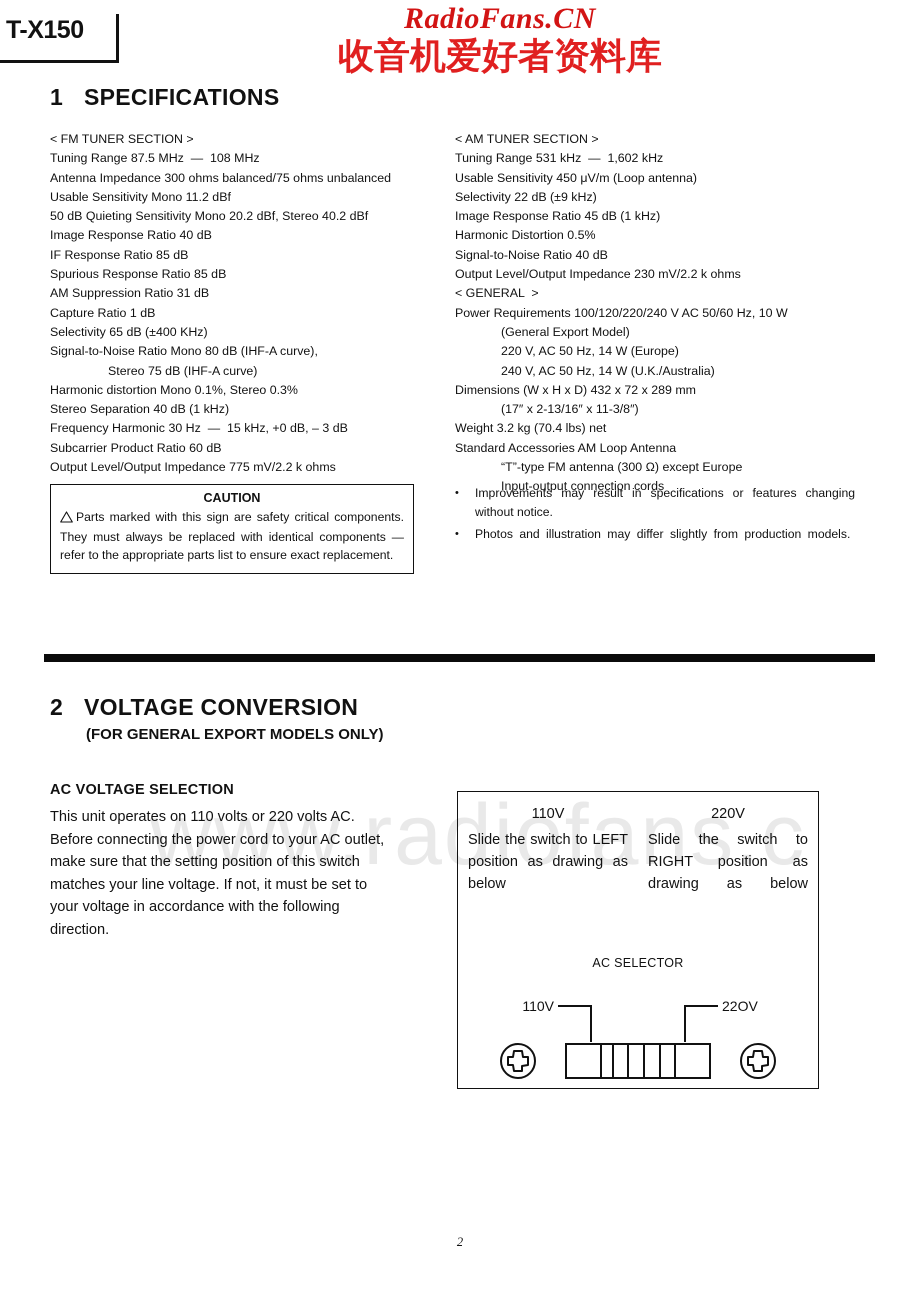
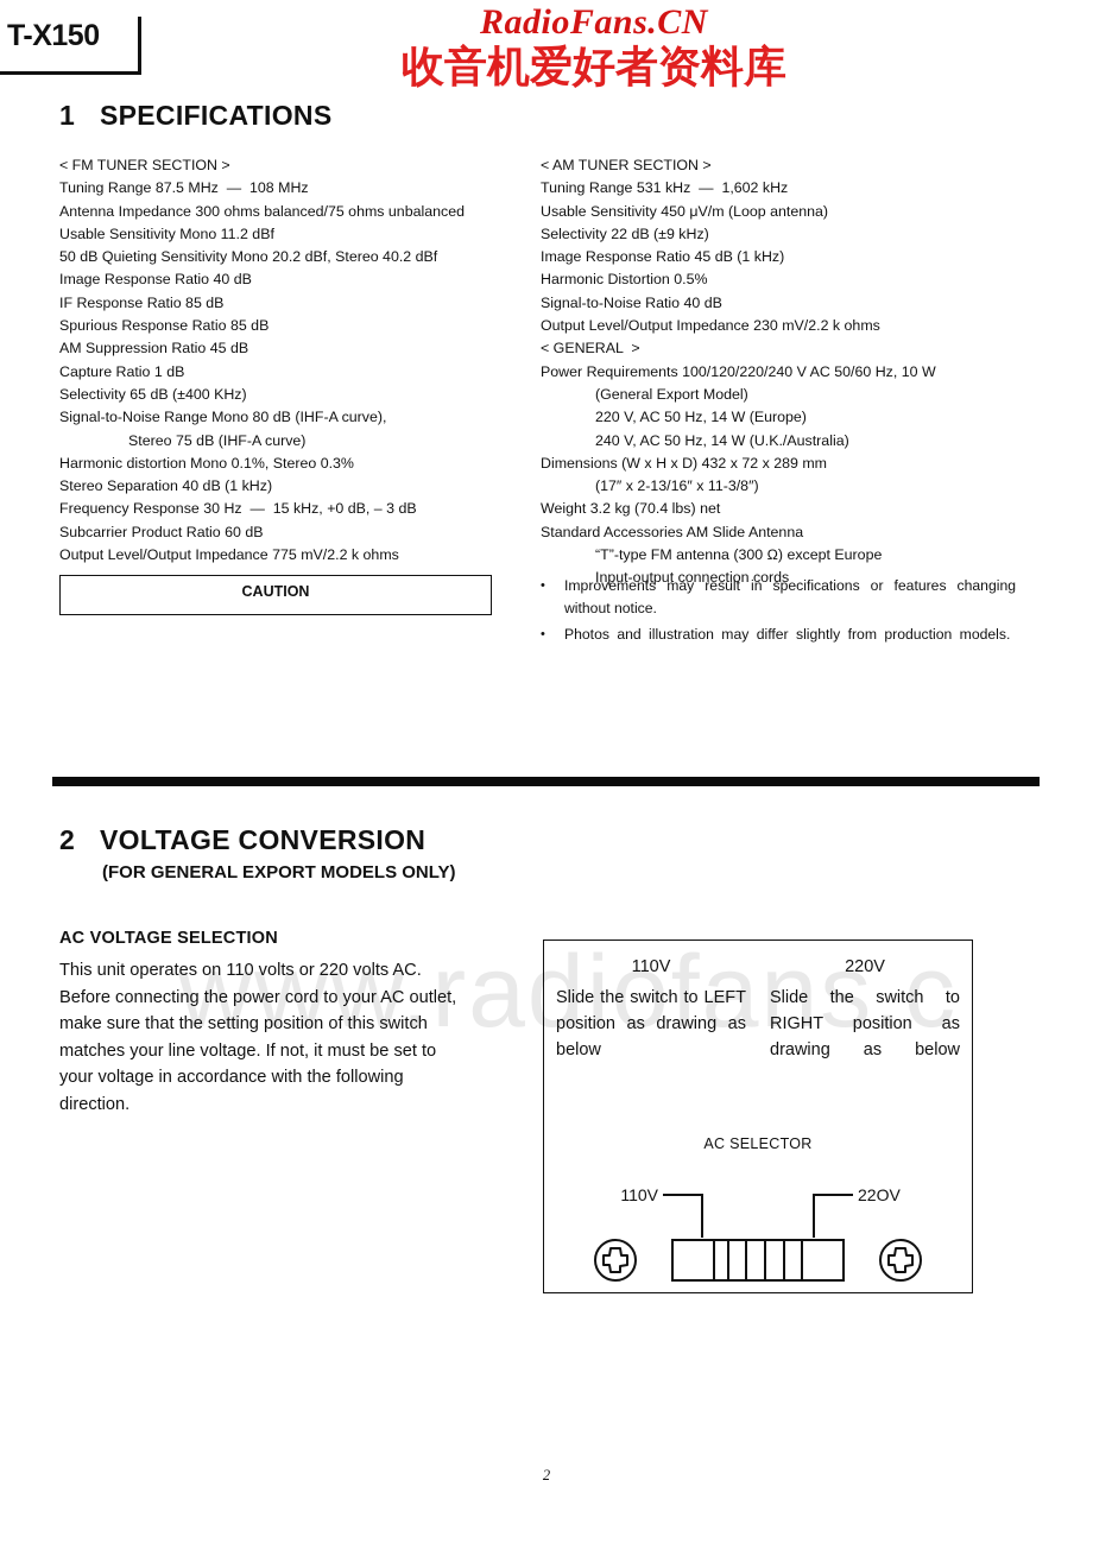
  www.radiofans.c
  RadioFans.CN
  收音机爱好者资料库
  T-X150
  1 SPECIFICATIONS
  < FM TUNER SECTION >
  Tuning Range 87.5 MHz — 108 MHz
  Antenna Impedance 300 ohms balanced/75 ohms unbalanced
  Usable Sensitivity Mono 11.2 dBf
  50 dB Quieting Sensitivity Mono 20.2 dBf, Stereo 40.2 dBf
  Image Response Ratio 40 dB
  IF Response Ratio 85 dB
  Spurious Response Ratio 85 dB
- AM Suppression Ratio 31 dB
+ AM Suppression Ratio 45 dB
  Capture Ratio 1 dB
  Selectivity 65 dB (±400 KHz)
- Signal-to-Noise Ratio Mono 80 dB (IHF-A curve),
+ Signal-to-Noise Range Mono 80 dB (IHF-A curve),
  Stereo 75 dB (IHF-A curve)
  Harmonic distortion Mono 0.1%, Stereo 0.3%
  Stereo Separation 40 dB (1 kHz)
- Frequency Harmonic 30 Hz — 15 kHz, +0 dB, – 3 dB
+ Frequency Response 30 Hz — 15 kHz, +0 dB, – 3 dB
  Subcarrier Product Ratio 60 dB
  Output Level/Output Impedance 775 mV/2.2 k ohms
  < AM TUNER SECTION >
  Tuning Range 531 kHz — 1,602 kHz
  Usable Sensitivity 450 μV/m (Loop antenna)
  Selectivity 22 dB (±9 kHz)
  Image Response Ratio 45 dB (1 kHz)
  Harmonic Distortion 0.5%
  Signal-to-Noise Ratio 40 dB
  Output Level/Output Impedance 230 mV/2.2 k ohms
  < GENERAL >
  Power Requirements 100/120/220/240 V AC 50/60 Hz, 10 W
  (General Export Model)
  220 V, AC 50 Hz, 14 W (Europe)
  240 V, AC 50 Hz, 14 W (U.K./Australia)
  Dimensions (W x H x D) 432 x 72 x 289 mm
  (17″ x 2-13/16″ x 11-3/8″)
  Weight 3.2 kg (70.4 lbs) net
- Standard Accessories AM Loop Antenna
+ Standard Accessories AM Slide Antenna
  “T”-type FM antenna (300 Ω) except Europe
  Input-output connection cords
  CAUTION
- Parts marked with this sign are safety critical components. They must always be replaced with identical components — refer to the appropriate parts list to ensure exact replacement.
  •
  Improvements may result in specifications or features changing without notice.
  •
  Photos and illustration may differ slightly from production models.
  2 VOLTAGE CONVERSION
  (FOR GENERAL EXPORT MODELS ONLY)
  AC VOLTAGE SELECTION
  This unit operates on 110 volts or 220 volts AC. Before connecting the power cord to your AC outlet, make sure that the setting position of this switch matches your line voltage. If not, it must be set to your voltage in accordance with the following direction.
  110V
  Slide the switch to LEFT position as drawing as below
  220V
  Slide the switch to RIGHT position as drawing as below
  AC SELECTOR
  110V
  22OV
  2
